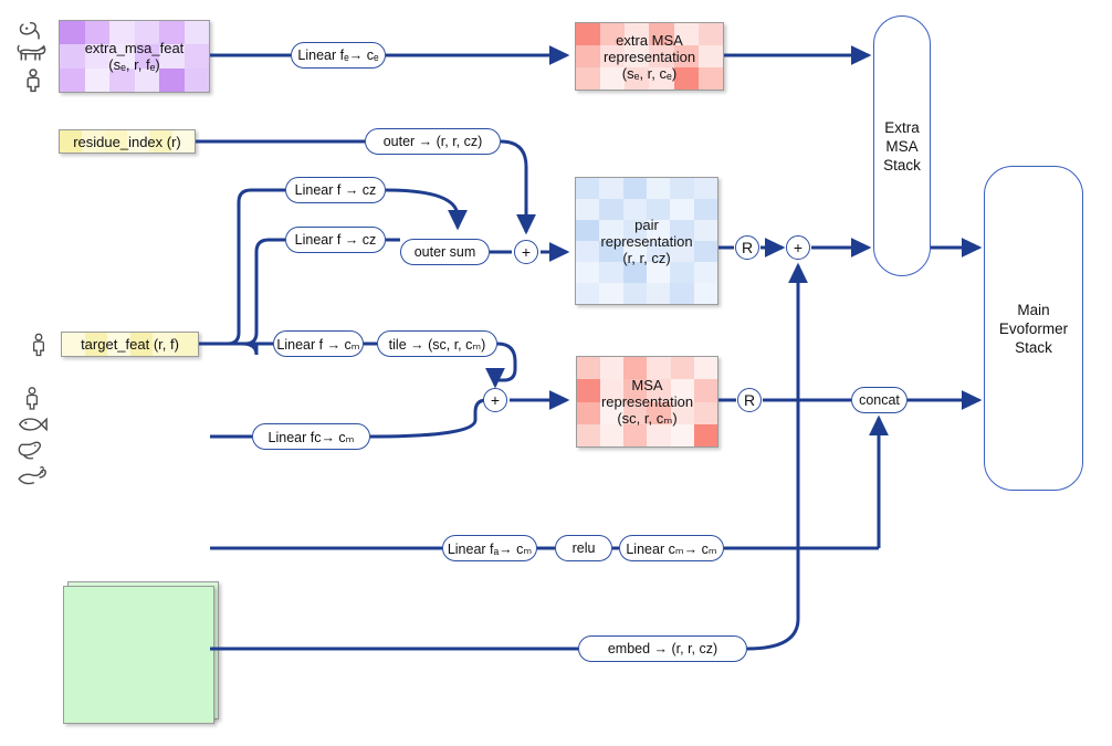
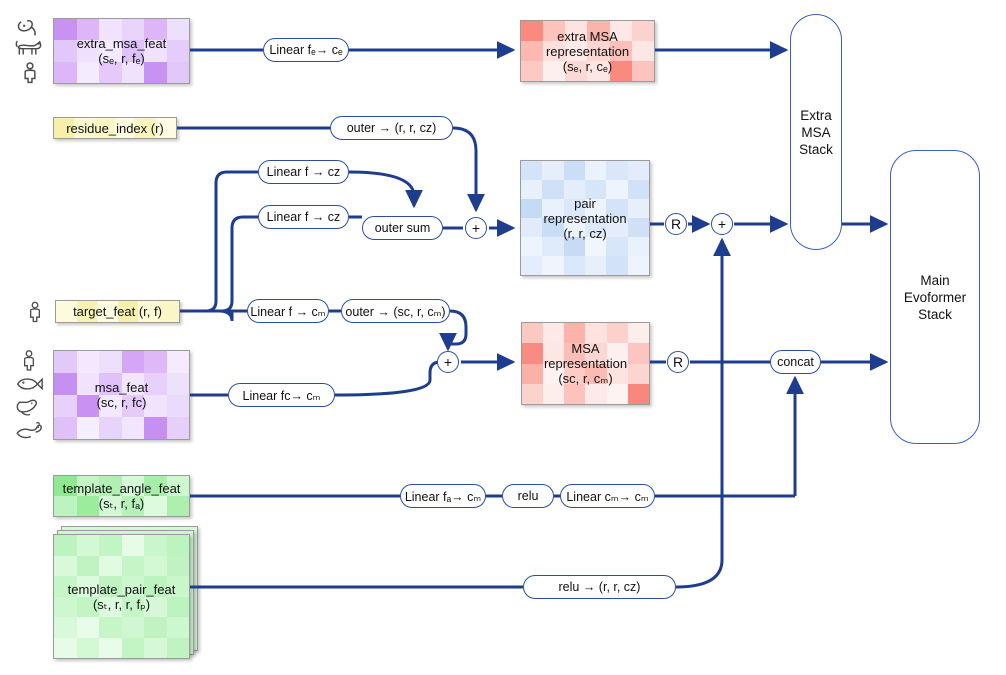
  extra_msa_feat
  (sₑ, r, fₑ)
  residue_index (r)
  target_feat (r, f)
+ msa_feat
+ (sᴄ, r, fᴄ)
+ template_angle_feat
+ (sₜ, r, fₐ)
+ template_pair_feat
+ (sₜ, r, r, fₚ)
  extra MSA
  representation
  (sₑ, r, cₑ)
  pair
  representation
  (r, r, cᴢ)
  MSA
  representation
  (sᴄ, r, cₘ)
  Linear fₑ→ cₑ
  outer → (r, r, cᴢ)
  Linear f → cᴢ
  Linear f → cᴢ
  outer sum
  Linear f → cₘ
- tile → (sᴄ, r, cₘ)
+ outer → (sᴄ, r, cₘ)
  Linear fᴄ→ cₘ
  Linear fₐ→ cₘ
  relu
  Linear cₘ→ cₘ
- embed → (r, r, cᴢ)
+ relu → (r, r, cᴢ)
  concat
  +
  +
  R
  +
  R
  Extra
  MSA
  Stack
  Main
  Evoformer
  Stack
